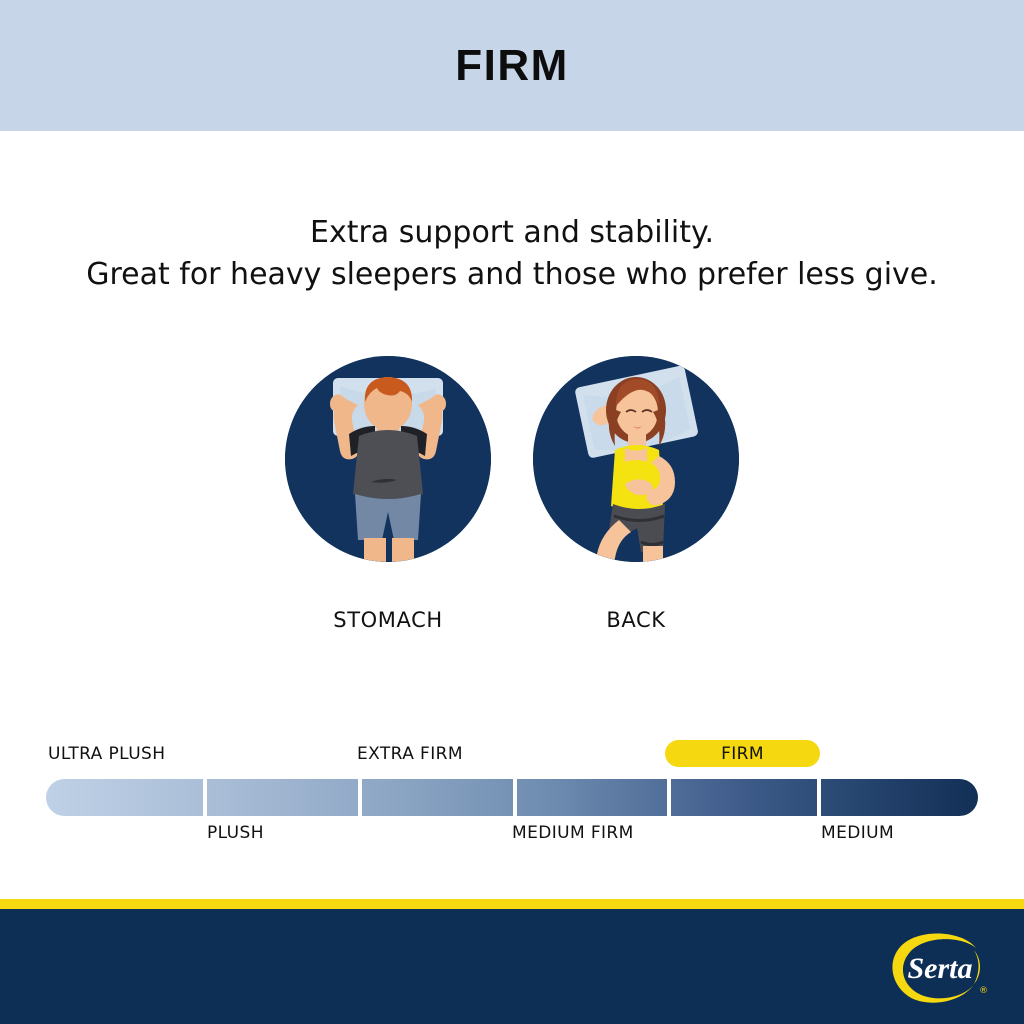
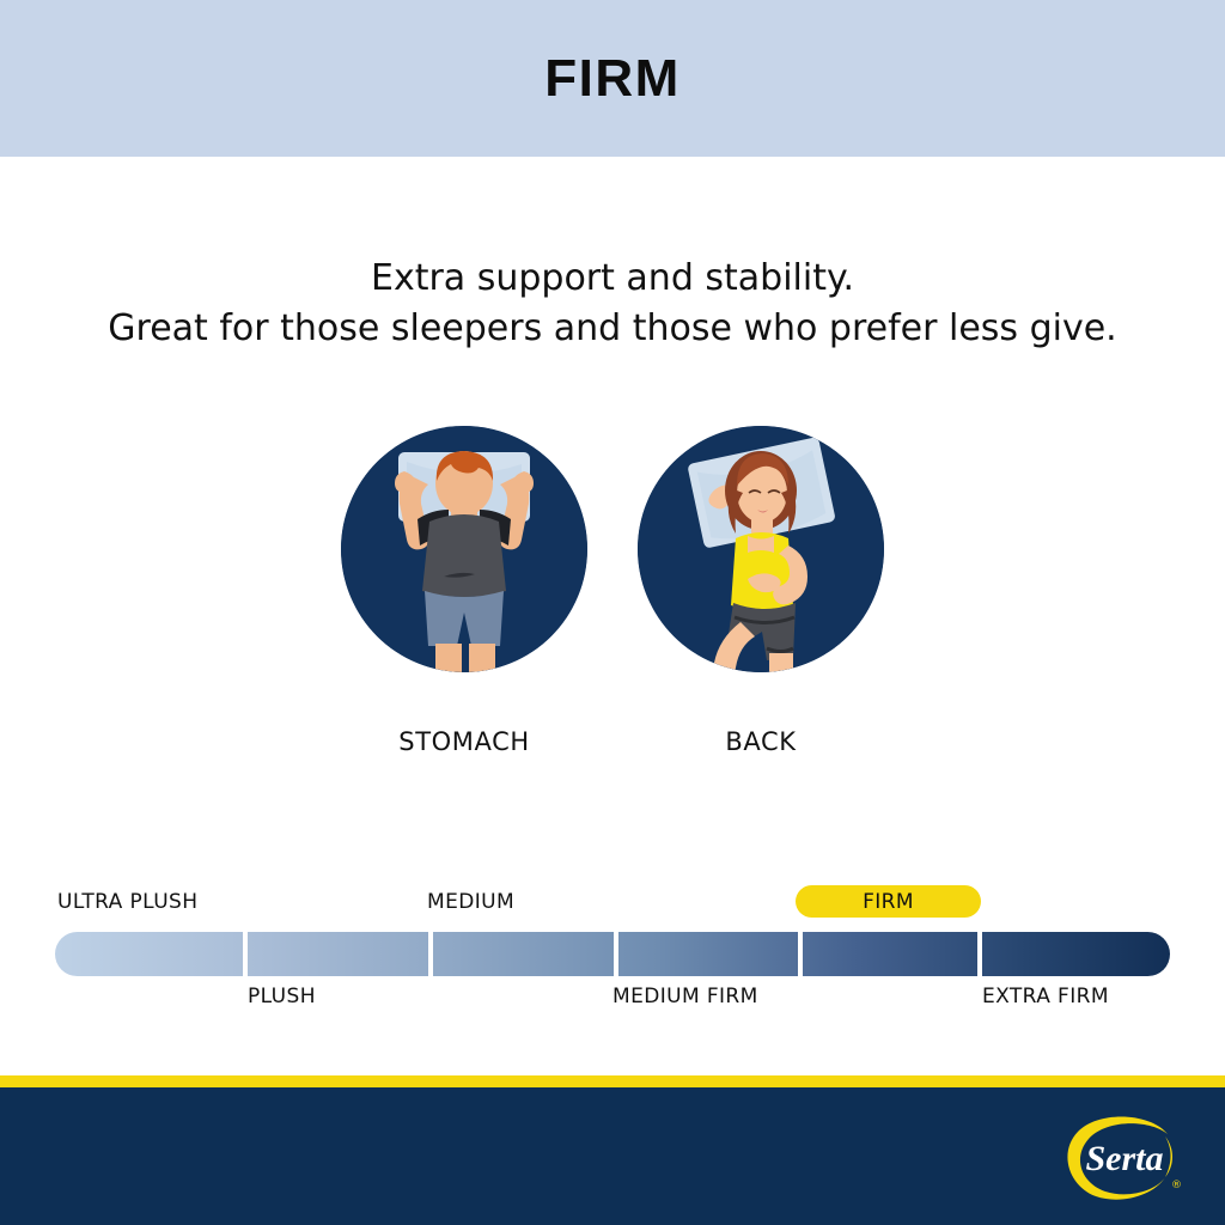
  FIRM
  Extra support and stability.
- Great for heavy sleepers and those who prefer less give.
+ Great for those sleepers and those who prefer less give.
  STOMACH
  BACK
  ULTRA PLUSH
- EXTRA FIRM
+ MEDIUM
  FIRM
  PLUSH
  MEDIUM FIRM
- MEDIUM
+ EXTRA FIRM
  Serta
  ®
